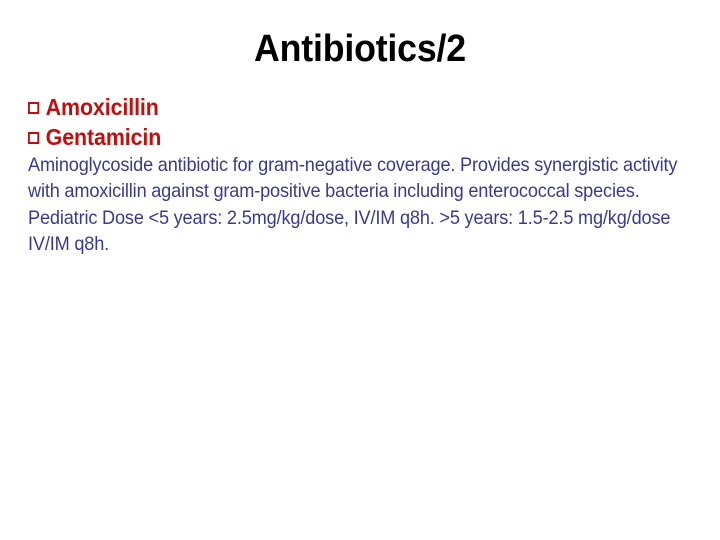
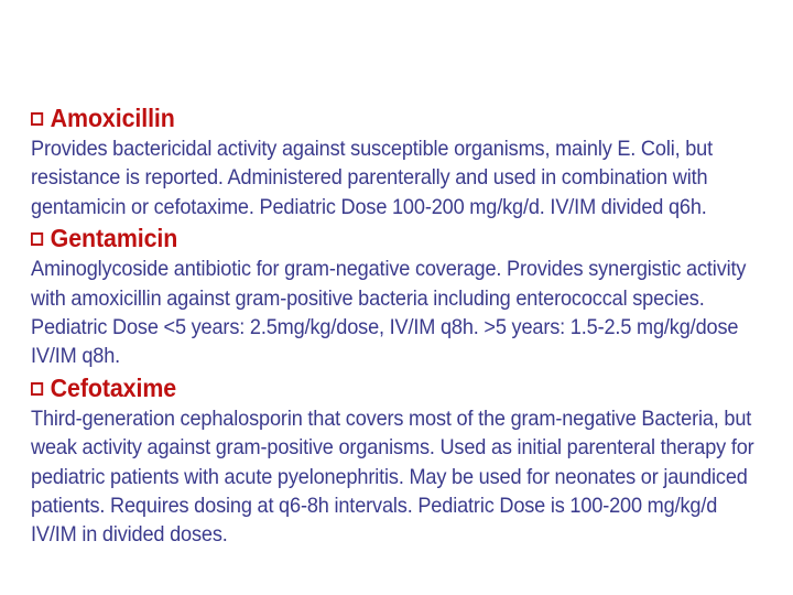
- Antibiotics/2
  Amoxicillin
+ Provides bactericidal activity against susceptible organisms, mainly E. Coli, but resistance is reported. Administered parenterally and used in combination with gentamicin or cefotaxime. Pediatric Dose 100-200 mg/kg/d. IV/IM divided q6h.
  Gentamicin
  Aminoglycoside antibiotic for gram-negative coverage. Provides synergistic activity with amoxicillin against gram-positive bacteria including enterococcal species. Pediatric Dose <5 years: 2.5mg/kg/dose, IV/IM q8h. >5 years: 1.5-2.5 mg/kg/dose IV/IM q8h.
+ Cefotaxime
+ Third-generation cephalosporin that covers most of the gram-negative Bacteria, but weak activity against gram-positive organisms. Used as initial parenteral therapy for pediatric patients with acute pyelonephritis. May be used for neonates or jaundiced patients. Requires dosing at q6-8h intervals. Pediatric Dose is 100-200 mg/kg/d IV/IM in divided doses.
